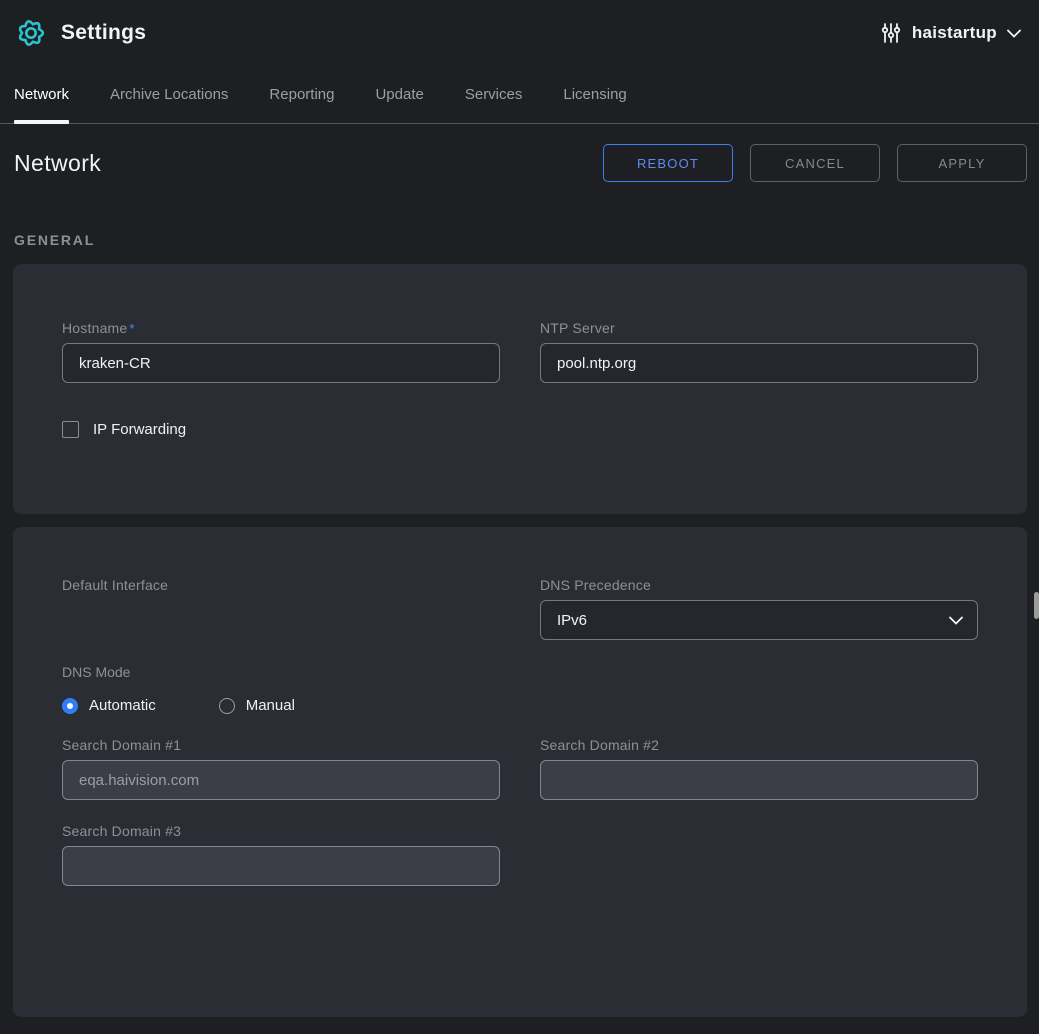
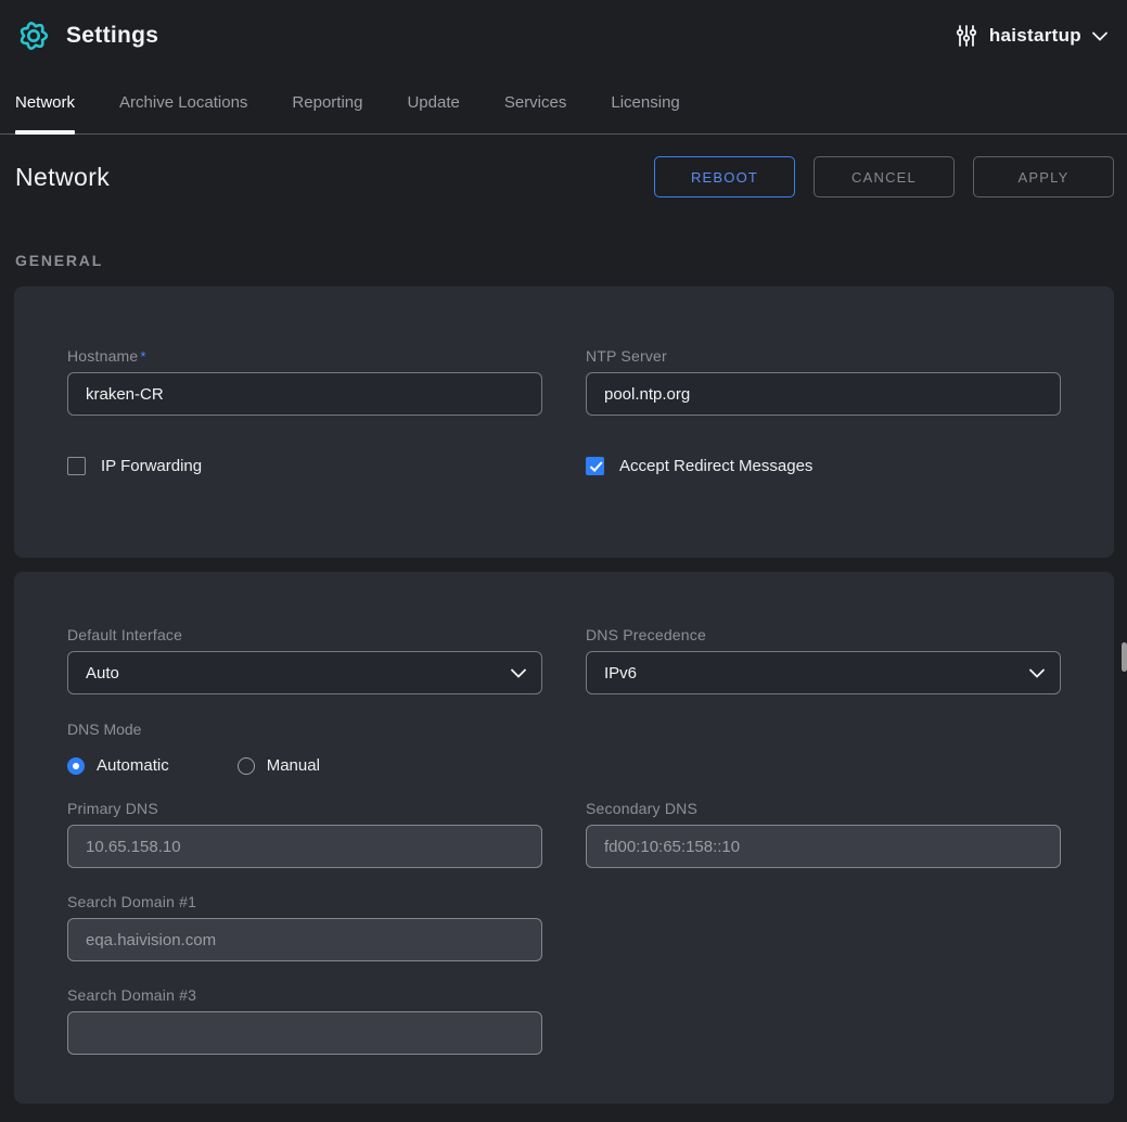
  Settings
  haistartup
  Network
  Archive Locations
  Reporting
  Update
  Services
  Licensing
  Network
  REBOOT
  CANCEL
  APPLY
  GENERAL
  Hostname *
  kraken-CR
  NTP Server
  pool.ntp.org
  IP Forwarding
+ Accept Redirect Messages
  Default Interface
+ Auto
  DNS Precedence
  IPv6
  DNS Mode
  Automatic
  Manual
+ Primary DNS
+ 10.65.158.10
+ Secondary DNS
+ fd00:10:65:158::10
  Search Domain #1
  eqa.haivision.com
- Search Domain #2
  Search Domain #3
